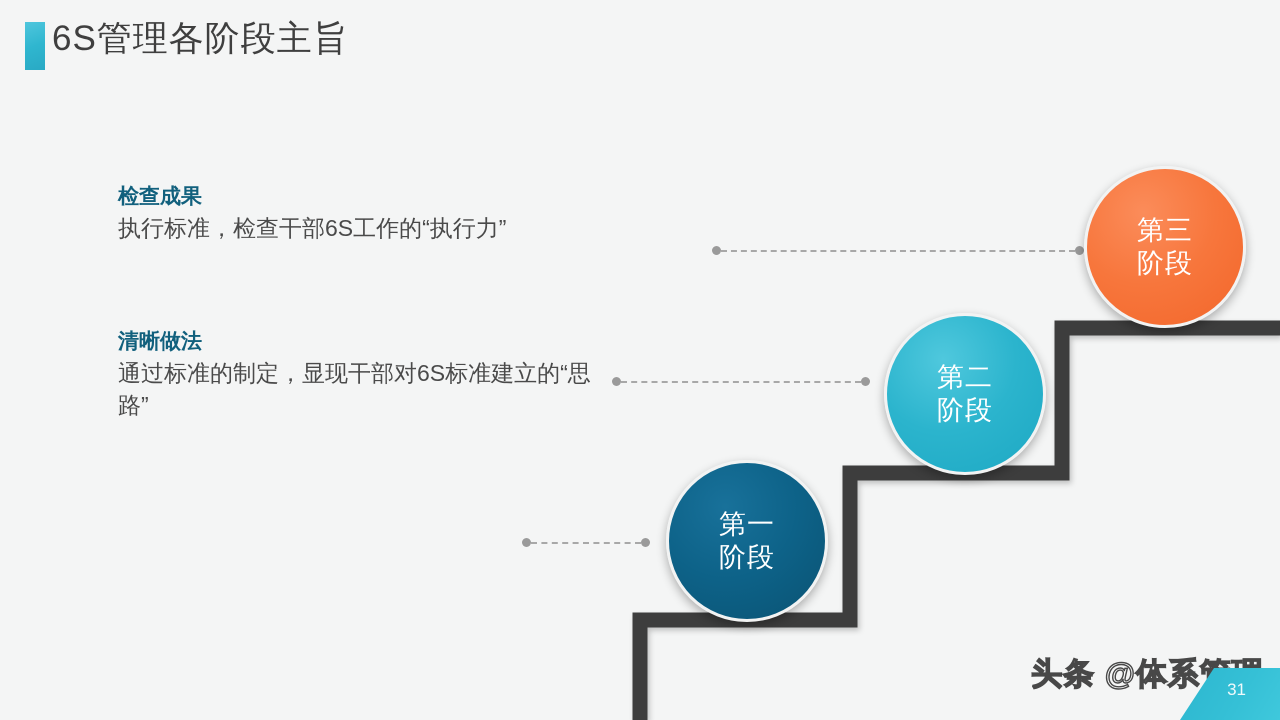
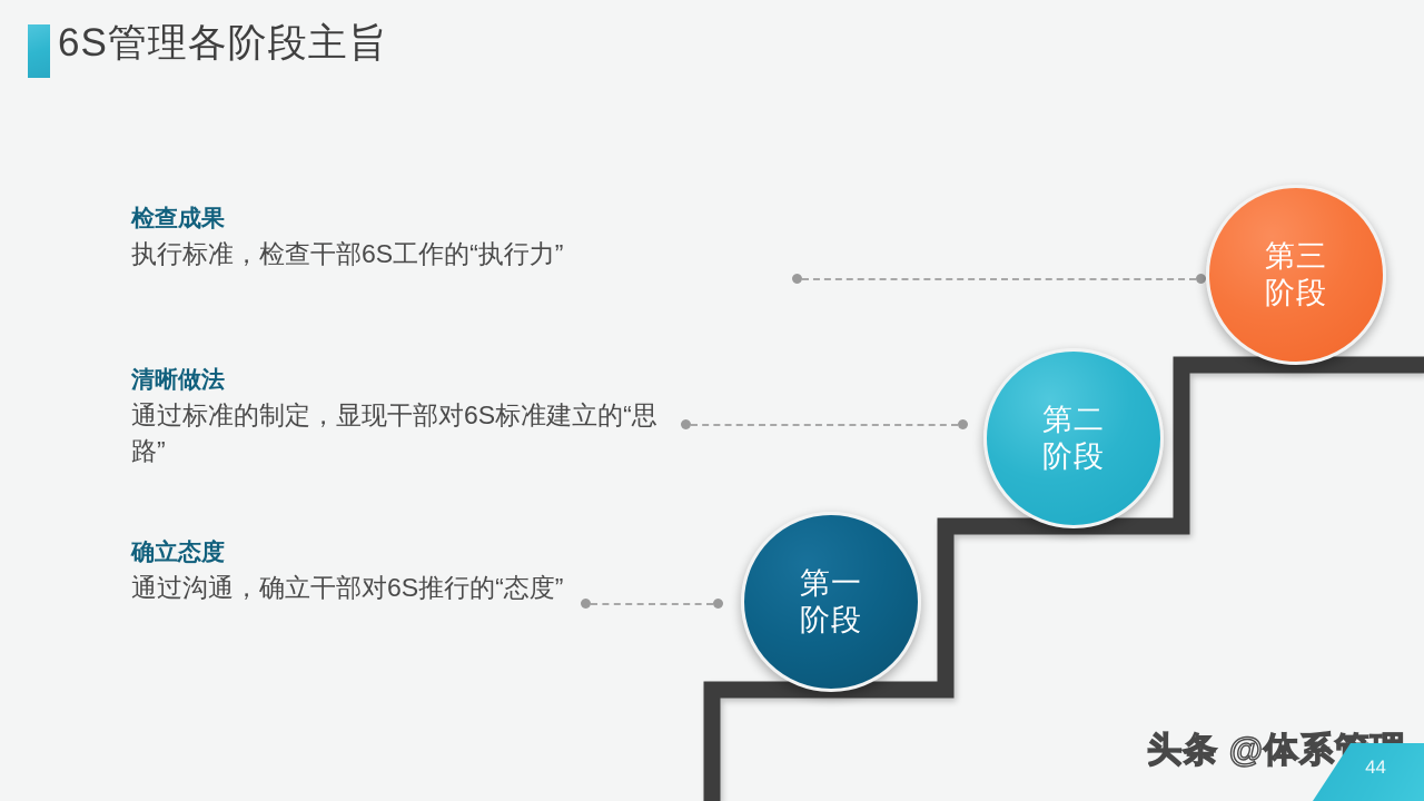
  6S管理各阶段主旨
  检查成果
  执行标准，检查干部6S工作的“执行力”
  清晰做法
  通过标准的制定，显现干部对6S标准建立的“思路”
+ 确立态度
+ 通过沟通，确立干部对6S推行的“态度”
  第一
  阶段
  第二
  阶段
  第三
  阶段
  头条 @体系
- 31
+ 44
